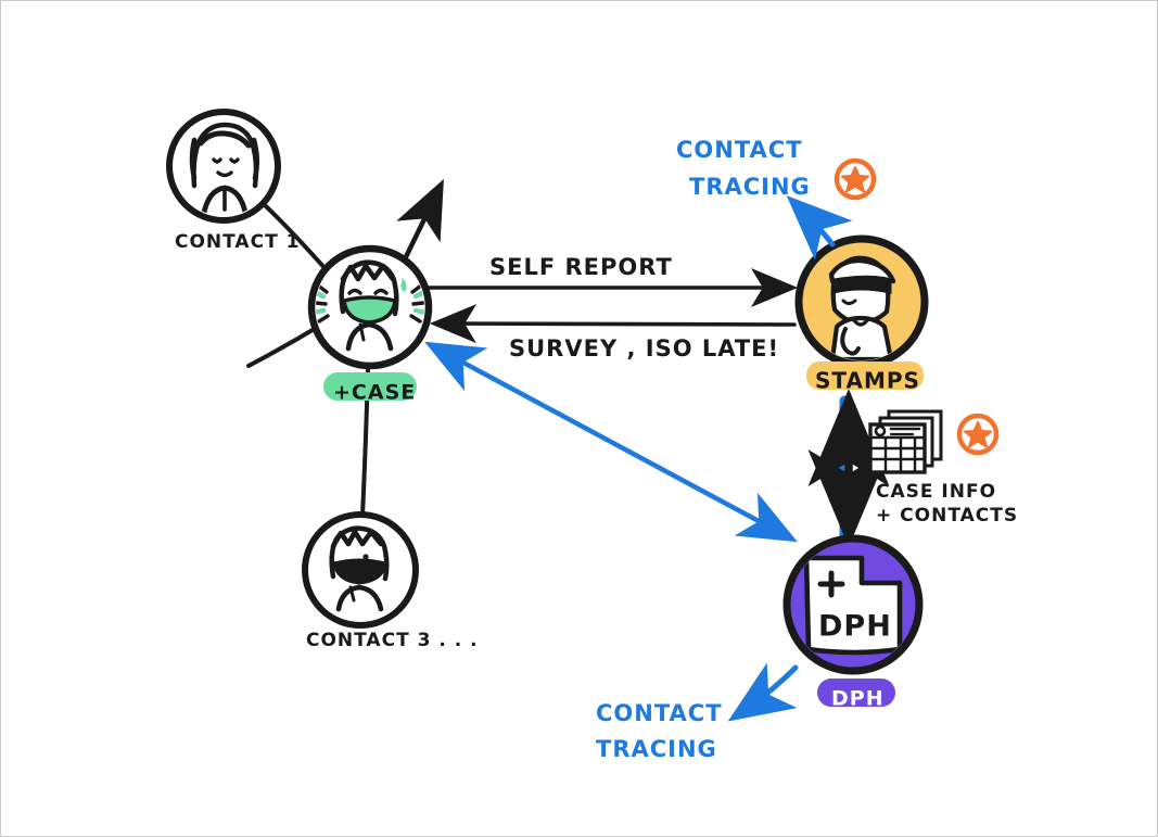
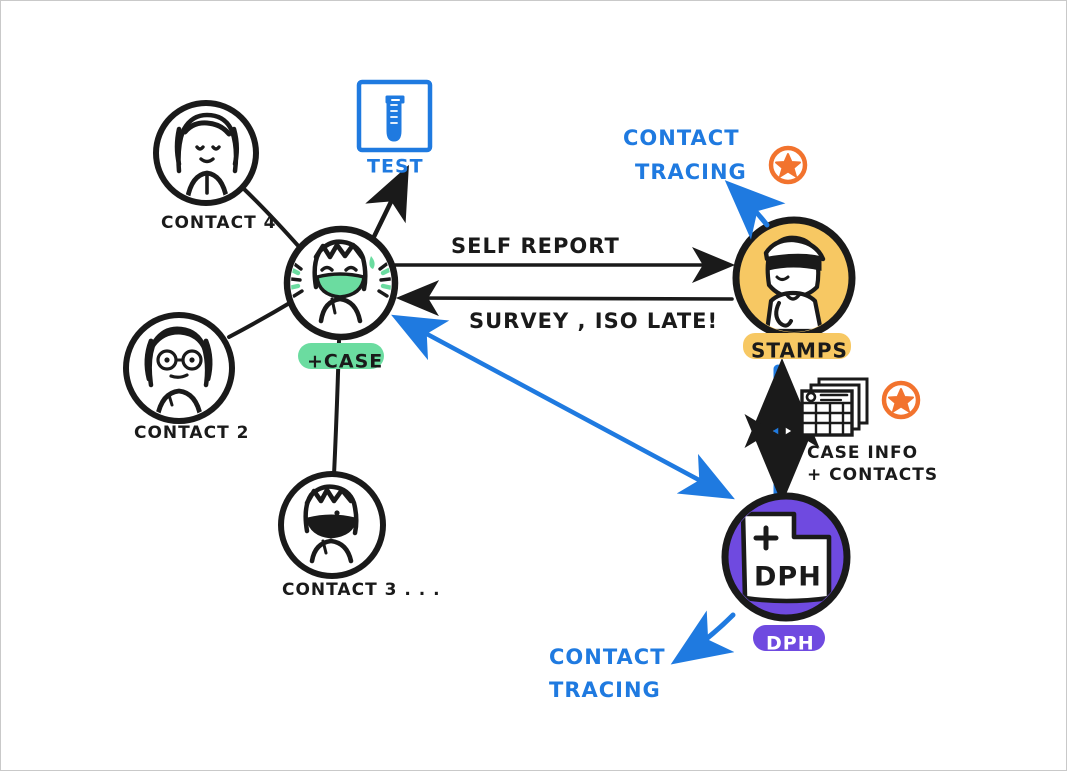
  SELF REPORT
  SURVEY , ISO LATE!
  CASE INFO
  + CONTACTS
+ TEST
- CONTACT 1
+ CONTACT 4
+ CONTACT 2
  CONTACT 3 . . .
  +CASE
  STAMPS
  DPH
  DPH
  CONTACT
  TRACING
  CONTACT
  TRACING
